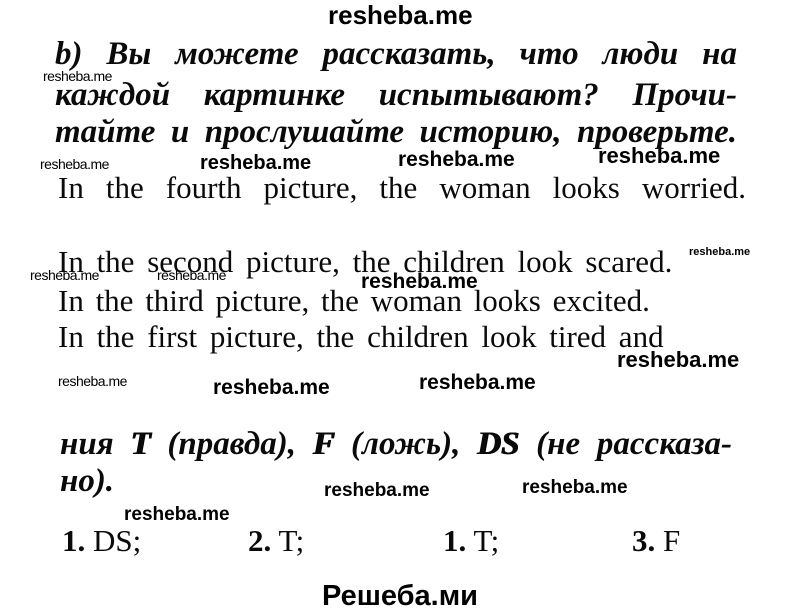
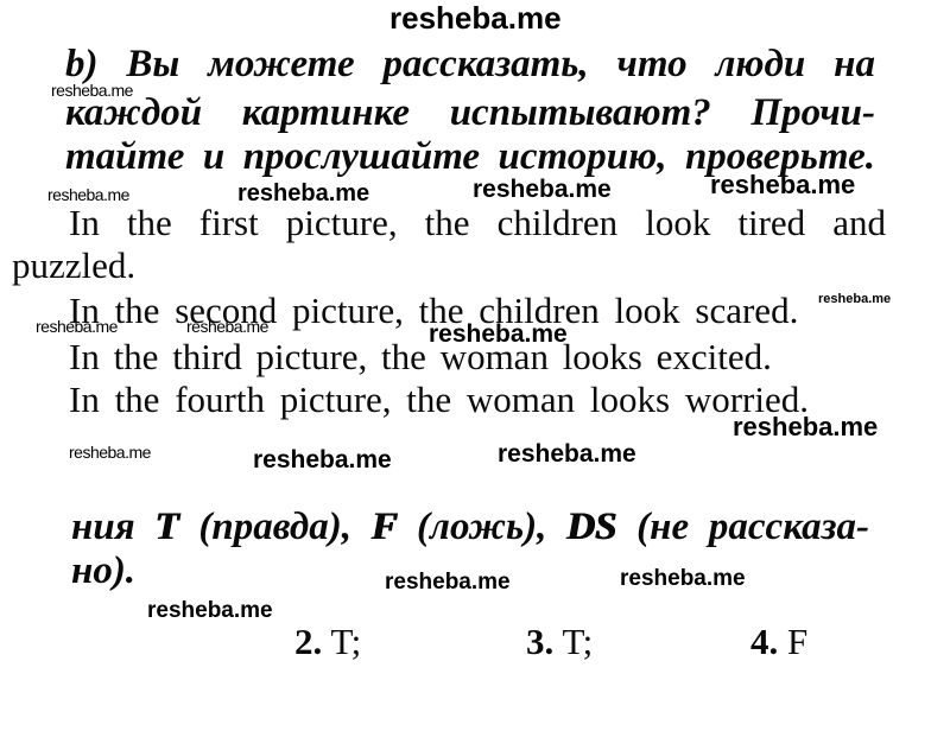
  resheba.me
  resheba.me
  resheba.me
  resheba.me
  resheba.me
  resheba.me
  resheba.me
  resheba.me
  resheba.me
  resheba.me
  resheba.me
  resheba.me
  resheba.me
  resheba.me
  resheba.me
  resheba.me
  resheba.me
  b) Вы можете рассказать, что люди на
  каждой картинке испытывают? Прочи-
  тайте и прослушайте историю, проверьте.
- In the fourth picture, the woman looks worried.
+ In the first picture, the children look tired and
+ puzzled.
  In the second picture, the children look scared.
  In the third picture, the woman looks excited.
- In the first picture, the children look tired and
+ In the fourth picture, the woman looks worried.
  ния T (правда), F (ложь), DS (не рассказа-
  но).
- 1. DS;
  2. T;
- 1. T;
+ 3. T;
- 3. F
+ 4. F
- Решеба.ми
